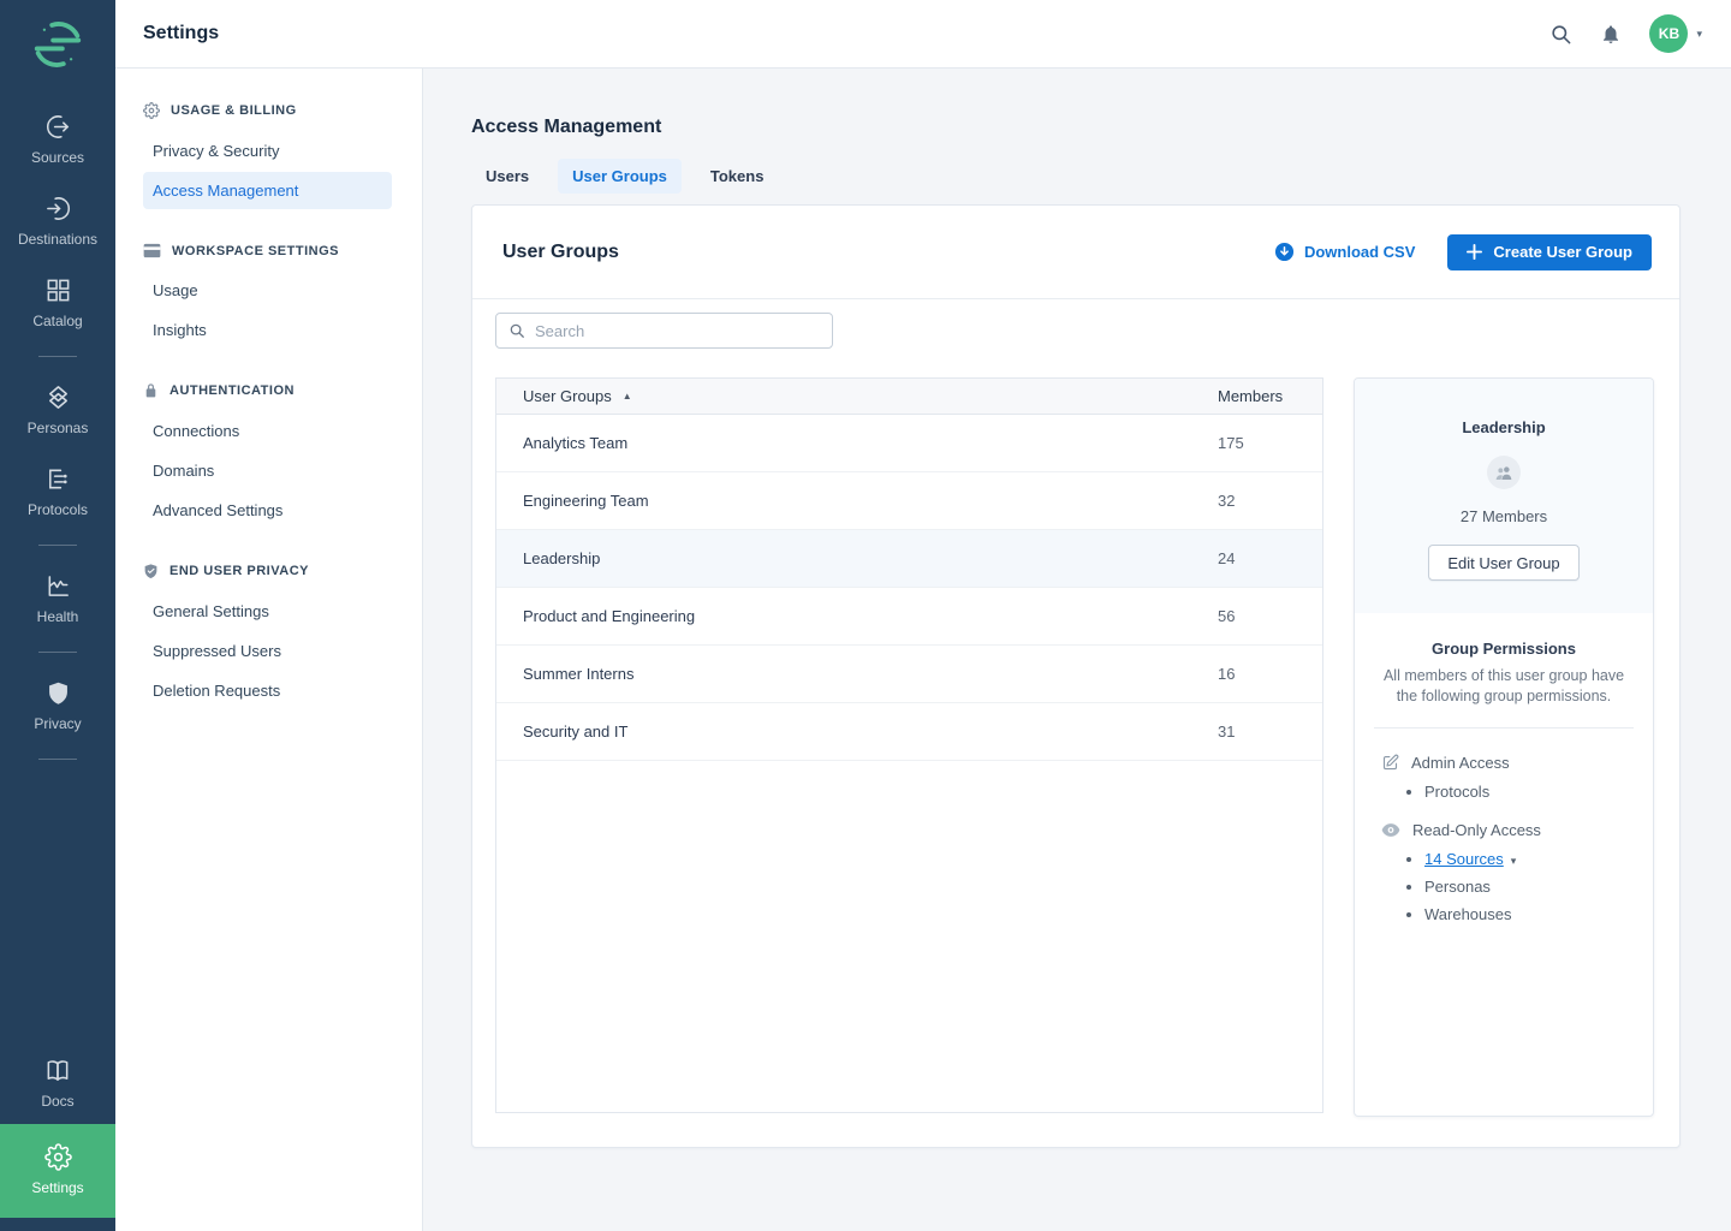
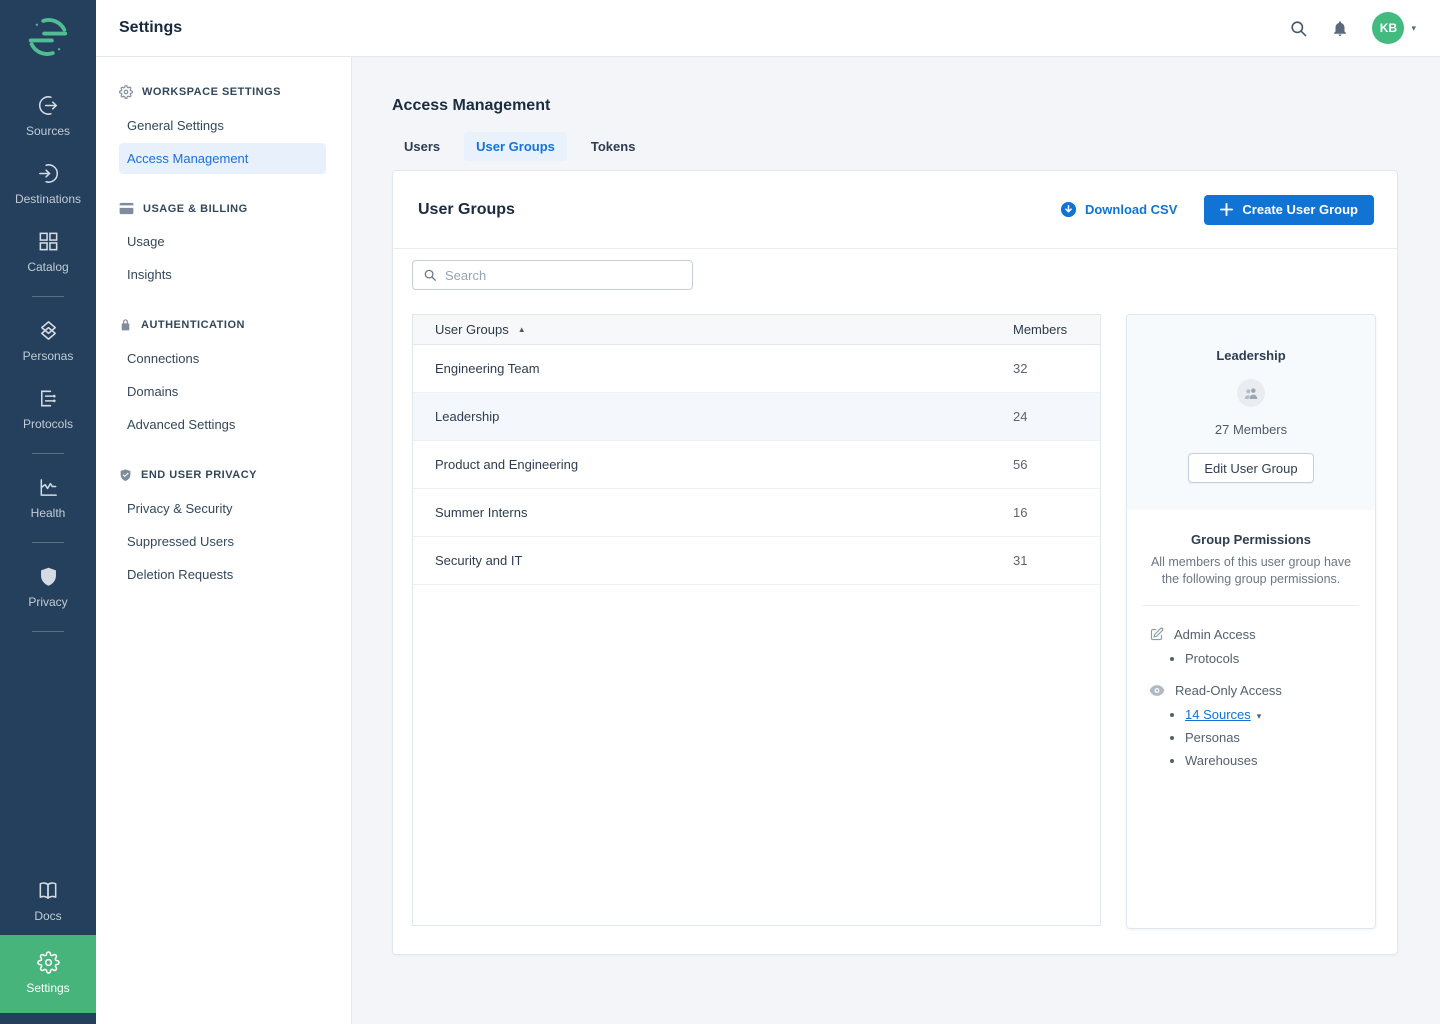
  Sources
  Destinations
  Catalog
  Personas
  Protocols
  Health
  Privacy
  Docs
  Settings
  Settings
  KB
  ▾
- USAGE & BILLING
+ WORKSPACE SETTINGS
- Privacy & Security
+ General Settings
  Access Management
- WORKSPACE SETTINGS
+ USAGE & BILLING
  Usage
  Insights
  AUTHENTICATION
  Connections
  Domains
  Advanced Settings
  END USER PRIVACY
- General Settings
+ Privacy & Security
  Suppressed Users
  Deletion Requests
  Access Management
  Users
  User Groups
  Tokens
  User Groups
  Download CSV
  Create User Group
  Search
  User Groups
  ▲
  Members
- Analytics Team
- 175
  Engineering Team
  32
  Leadership
  24
  Product and Engineering
  56
  Summer Interns
  16
  Security and IT
  31
  Leadership
  27 Members
  Edit User Group
  Group Permissions
  All members of this user group have the following group permissions.
  Admin Access
  Protocols
  Read-Only Access
  14 Sources ▾
  Personas
  Warehouses
